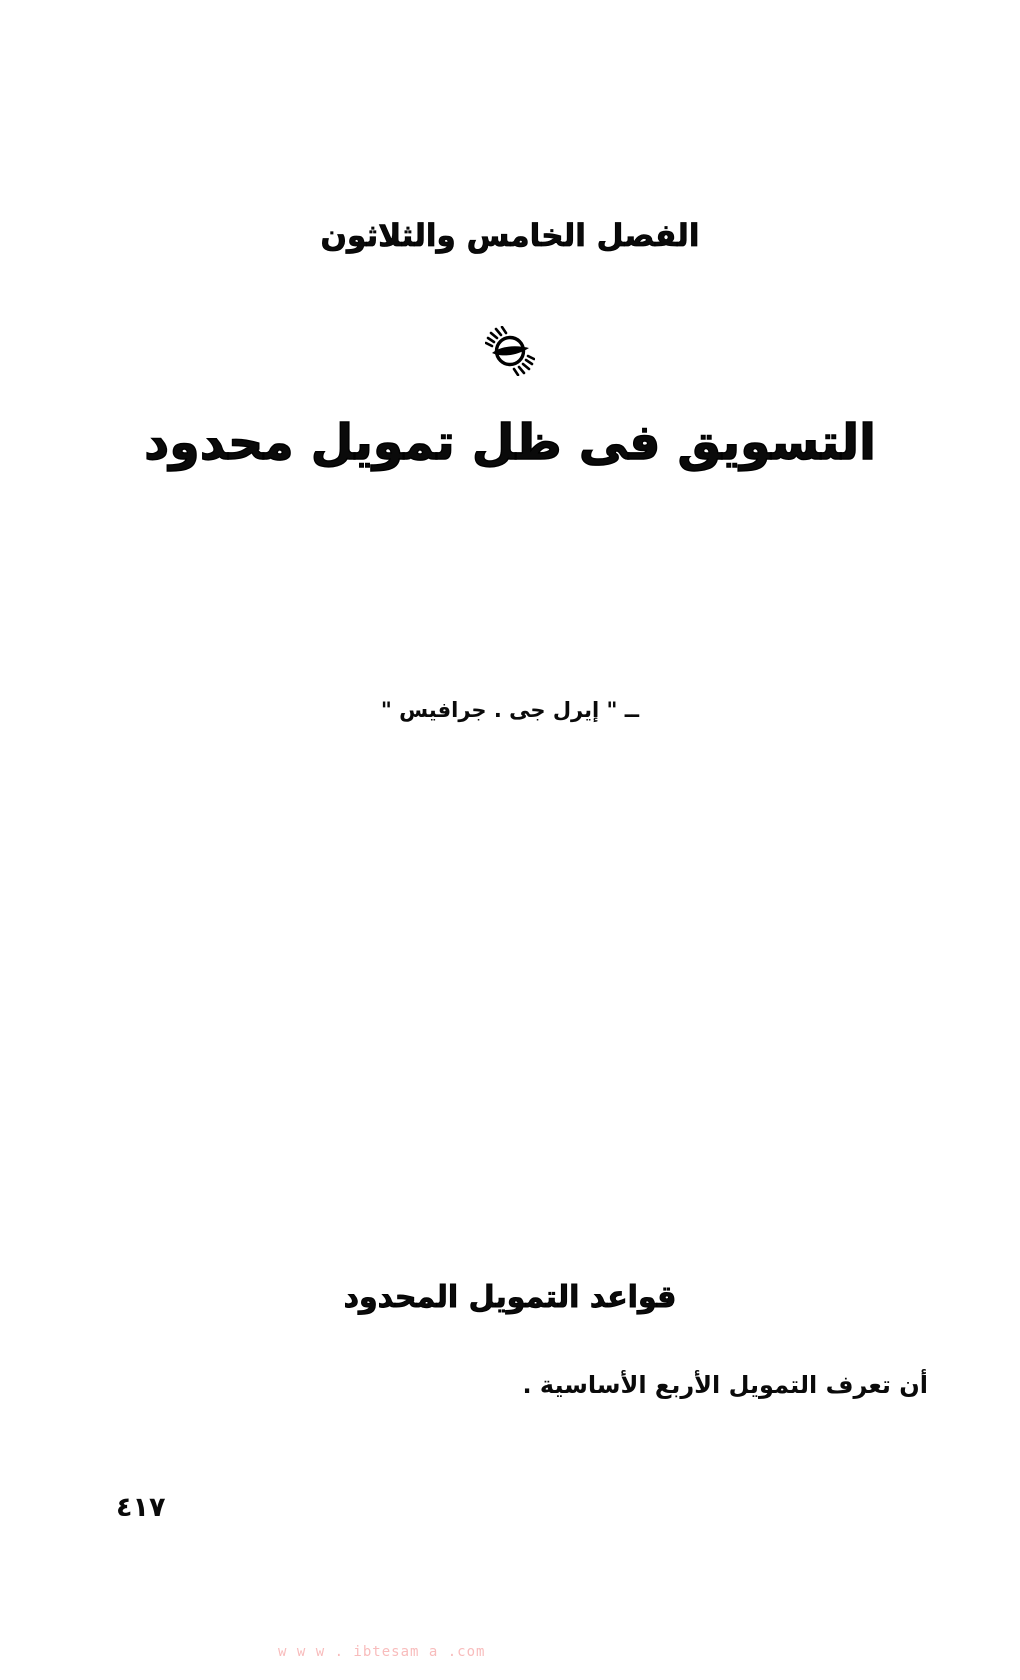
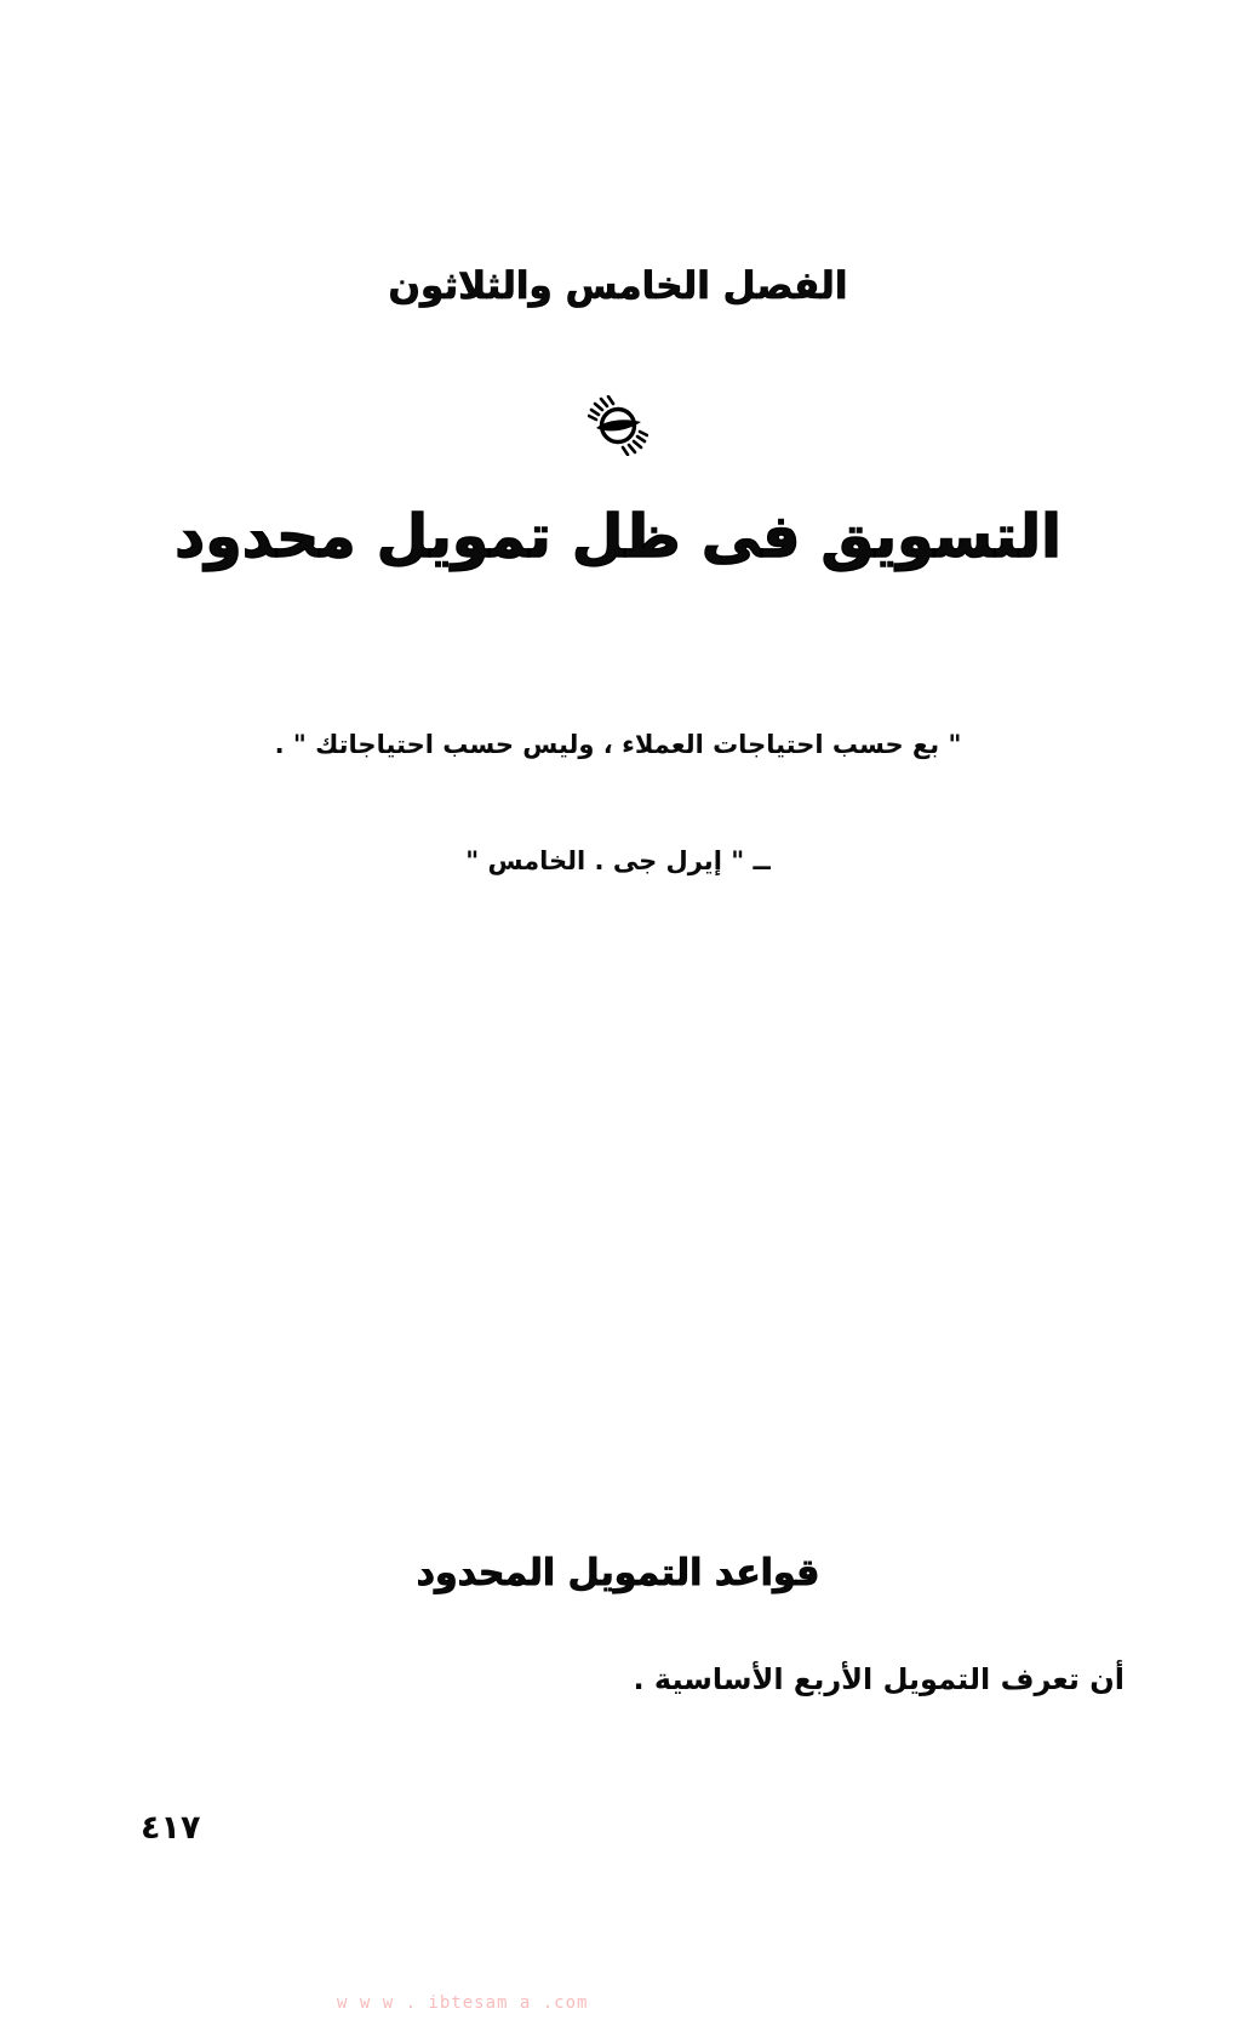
  الفصل الخامس والثلاثون
  التسويق فى ظل تمويل محدود
+ " بع حسب احتياجات العملاء ، وليس حسب احتياجاتك " .
- ــ " إيرل جى . جرافيس "
+ ــ " إيرل جى . الخامس "
  قواعد التمويل المحدود
  أن تعرف التمويل الأربع الأساسية .
  ٤١٧
  w w w . ibtesam a .com
